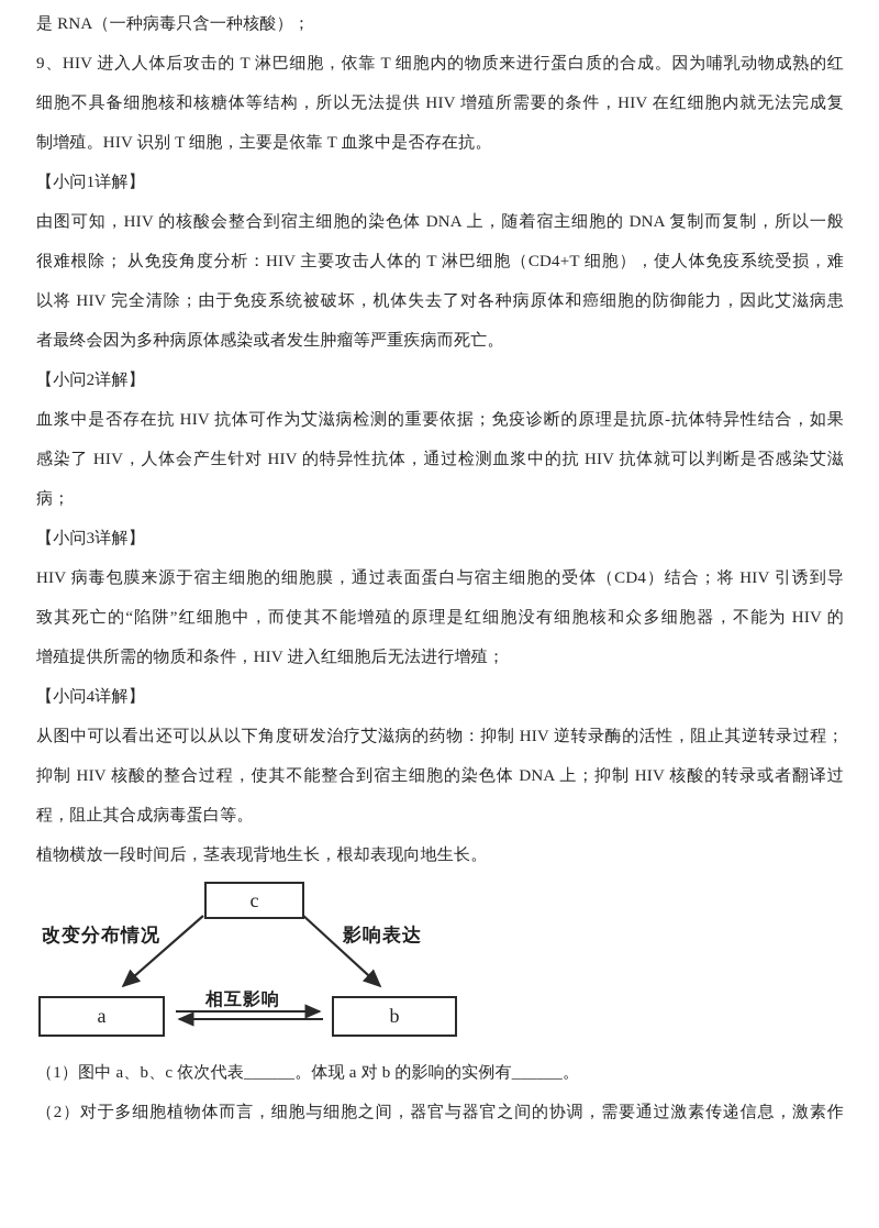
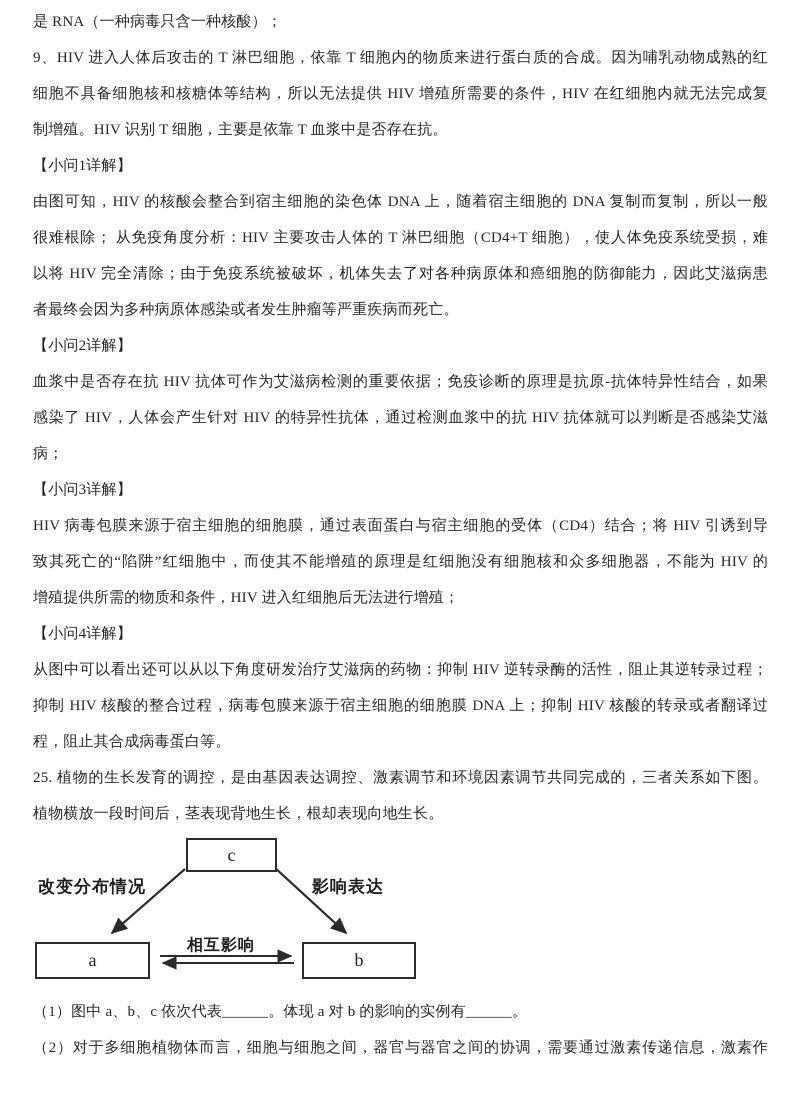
  是 RNA（一种病毒只含一种核酸）；
  9、HIV 进入人体后攻击的 T 淋巴细胞，依靠 T 细胞内的物质来进行蛋白质的合成。因为哺乳动物成熟的红
  细胞不具备细胞核和核糖体等结构，所以无法提供 HIV 增殖所需要的条件，HIV 在红细胞内就无法完成复
  制增殖。HIV 识别 T 细胞，主要是依靠 T 血浆中是否存在抗。
  【小问1详解】
  由图可知，HIV 的核酸会整合到宿主细胞的染色体 DNA 上，随着宿主细胞的 DNA 复制而复制，所以一般
  很难根除； 从免疫角度分析：HIV 主要攻击人体的 T 淋巴细胞（CD4+T 细胞），使人体免疫系统受损，难
  以将 HIV 完全清除；由于免疫系统被破坏，机体失去了对各种病原体和癌细胞的防御能力，因此艾滋病患
  者最终会因为多种病原体感染或者发生肿瘤等严重疾病而死亡。
  【小问2详解】
  血浆中是否存在抗 HIV 抗体可作为艾滋病检测的重要依据；免疫诊断的原理是抗原-抗体特异性结合，如果
  感染了 HIV，人体会产生针对 HIV 的特异性抗体，通过检测血浆中的抗 HIV 抗体就可以判断是否感染艾滋
  病；
  【小问3详解】
  HIV 病毒包膜来源于宿主细胞的细胞膜，通过表面蛋白与宿主细胞的受体（CD4）结合；将 HIV 引诱到导
  致其死亡的“陷阱”红细胞中，而使其不能增殖的原理是红细胞没有细胞核和众多细胞器，不能为 HIV 的
  增殖提供所需的物质和条件，HIV 进入红细胞后无法进行增殖；
  【小问4详解】
  从图中可以看出还可以从以下角度研发治疗艾滋病的药物：抑制 HIV 逆转录酶的活性，阻止其逆转录过程；
- 抑制 HIV 核酸的整合过程，使其不能整合到宿主细胞的染色体 DNA 上；抑制 HIV 核酸的转录或者翻译过
+ 抑制 HIV 核酸的整合过程，病毒包膜来源于宿主细胞的细胞膜 DNA 上；抑制 HIV 核酸的转录或者翻译过
  程，阻止其合成病毒蛋白等。
+ 25. 植物的生长发育的调控，是由基因表达调控、激素调节和环境因素调节共同完成的，三者关系如下图。
  植物横放一段时间后，茎表现背地生长，根却表现向地生长。
  c
  a
  b
  改变分布情况
  影响表达
  相互影响
  （1）图中 a、b、c 依次代表______。体现 a 对 b 的影响的实例有______。
  （2）对于多细胞植物体而言，细胞与细胞之间，器官与器官之间的协调，需要通过激素传递信息，激素作
